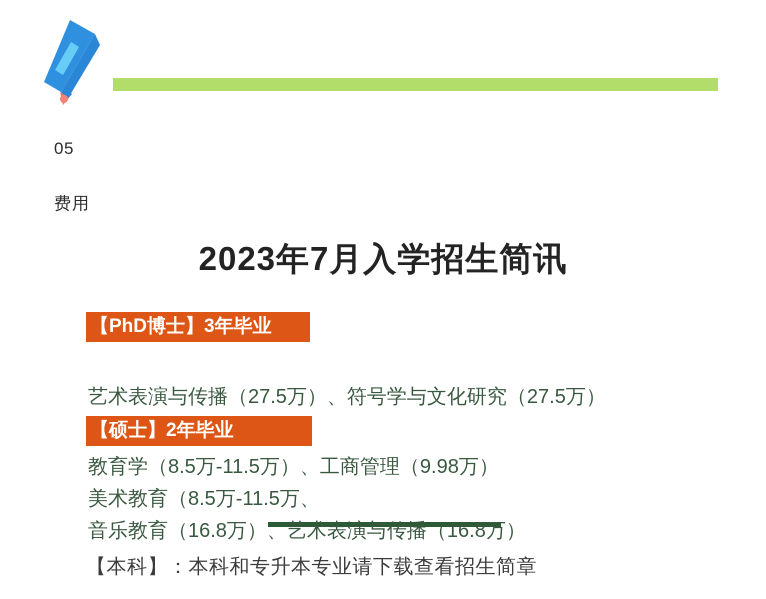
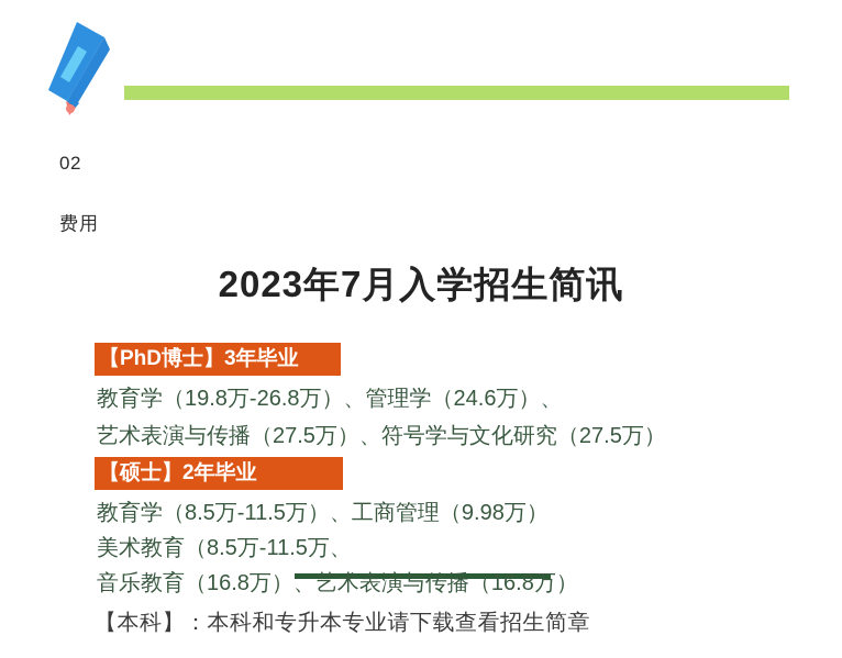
- 05
+ 02
  费用
  2023年7月入学招生简讯
  【PhD博士】3年毕业
+ 教育学（19.8万-26.8万）、管理学（24.6万）、
  艺术表演与传播（27.5万）、符号学与文化研究（27.5万）
  【硕士】2年毕业
  教育学（8.5万-11.5万）、工商管理（9.98万）
  美术教育（8.5万-11.5万、
  音乐教育（16.8万）、艺术表演与传播（16.8万）
  【本科】：本科和专升本专业请下载查看招生简章
